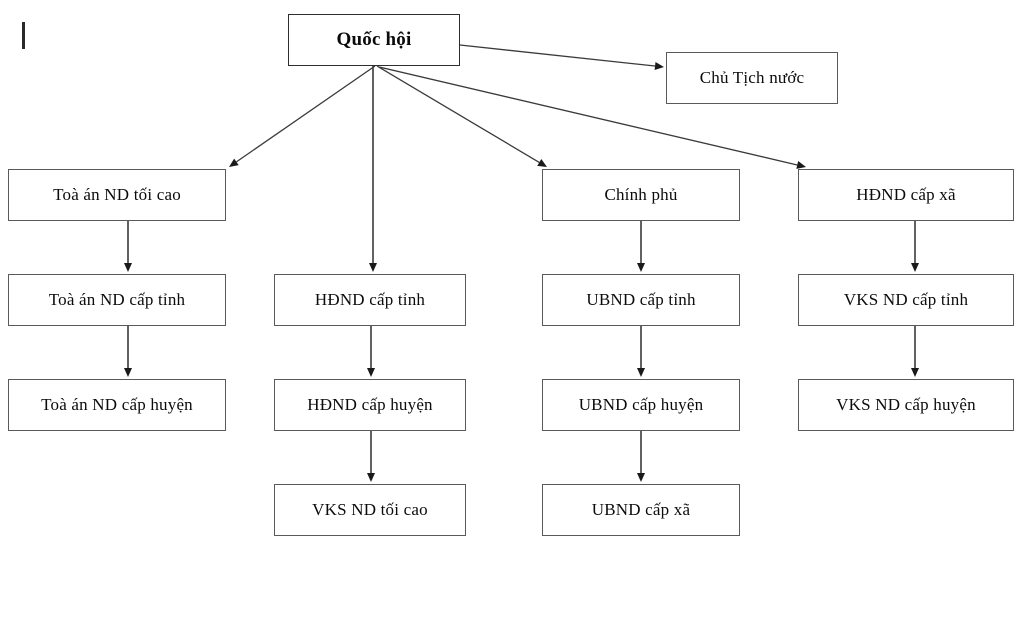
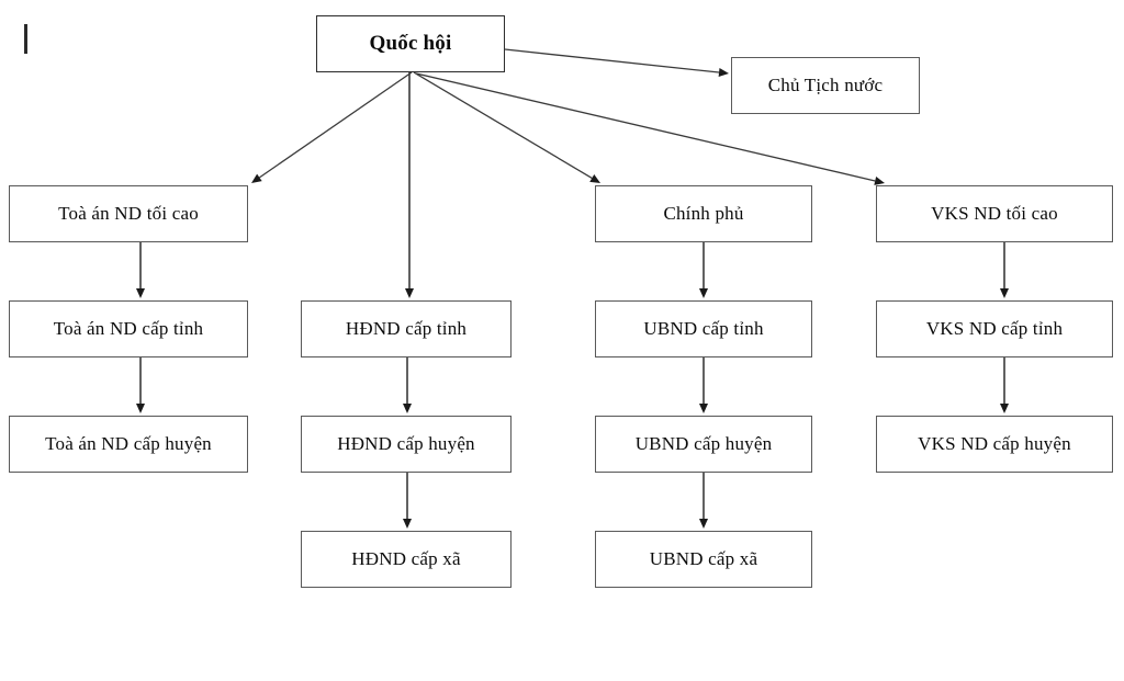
  Quốc hội
  Chủ Tịch nước
  Toà án ND tối cao
  HĐND cấp tỉnh
  Chính phủ
- HĐND cấp xã
+ VKS ND tối cao
  Toà án ND cấp tỉnh
  UBND cấp tỉnh
  VKS ND cấp tỉnh
  Toà án ND cấp huyện
  HĐND cấp huyện
  UBND cấp huyện
  VKS ND cấp huyện
- VKS ND tối cao
+ HĐND cấp xã
  UBND cấp xã
